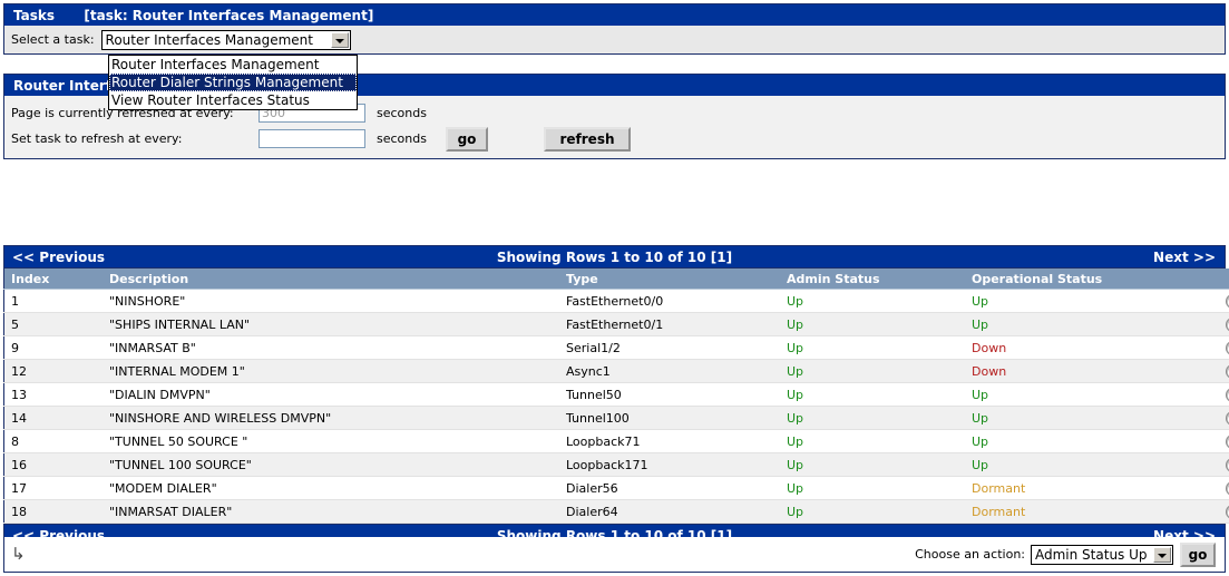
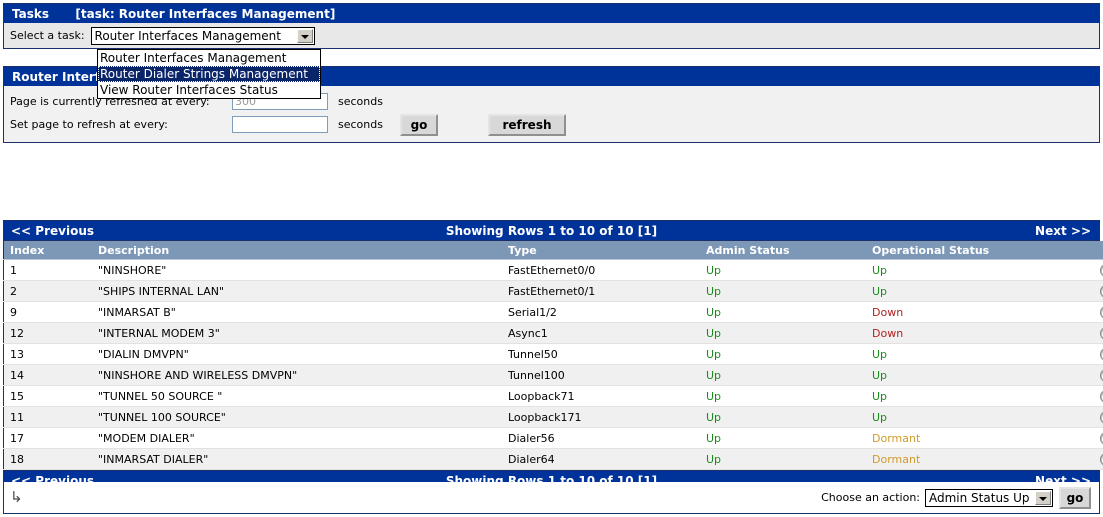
  Tasks [task: Router Interfaces Management]
  Select a task:
  Router Interfaces Management
  Router Interfaces Management
  Router Dialer Strings Management
  View Router Interfaces Status
  Page is currently refreshed at every:
  300
  seconds
- Set task to refresh at every:
+ Set page to refresh at every:
  seconds
  go
  refresh
  << Previous
  Showing Rows 1 to 10 of 10 [1]
  Next >>
  Index	Description	Type	Admin Status	Operational Status
  1	"NINSHORE"	FastEthernet0/0	Up	Up
- 5	"SHIPS INTERNAL LAN"	FastEthernet0/1	Up	Up
+ 2	"SHIPS INTERNAL LAN"	FastEthernet0/1	Up	Up
  9	"INMARSAT B"	Serial1/2	Up	Down
- 12	"INTERNAL MODEM 1"	Async1	Up	Down
+ 12	"INTERNAL MODEM 3"	Async1	Up	Down
  13	"DIALIN DMVPN"	Tunnel50	Up	Up
  14	"NINSHORE AND WIRELESS DMVPN"	Tunnel100	Up	Up
- 8	"TUNNEL 50 SOURCE "	Loopback71	Up	Up
+ 15	"TUNNEL 50 SOURCE "	Loopback71	Up	Up
- 16	"TUNNEL 100 SOURCE"	Loopback171	Up	Up
+ 11	"TUNNEL 100 SOURCE"	Loopback171	Up	Up
  17	"MODEM DIALER"	Dialer56	Up	Dormant
  18	"INMARSAT DIALER"	Dialer64	Up	Dormant
  << Previous
  Showing Rows 1 to 10 of 10 [1]
  Next >>
  ↳
  Choose an action:
  Admin Status Up
  go
